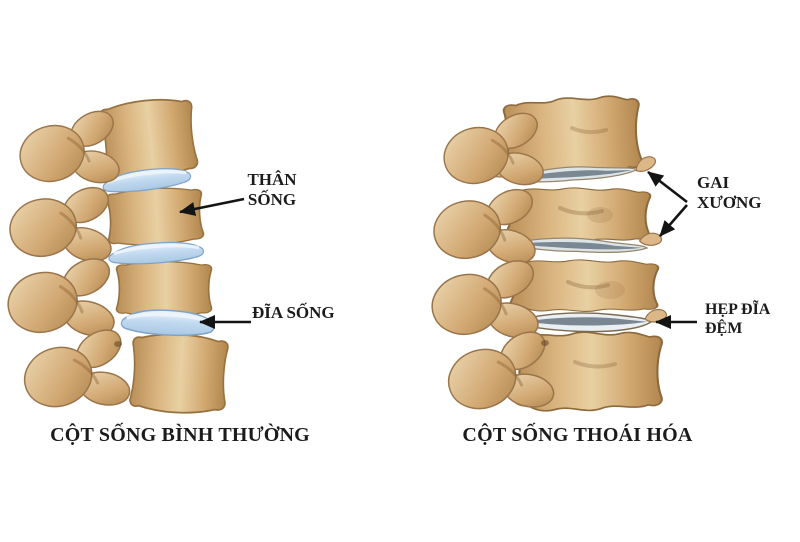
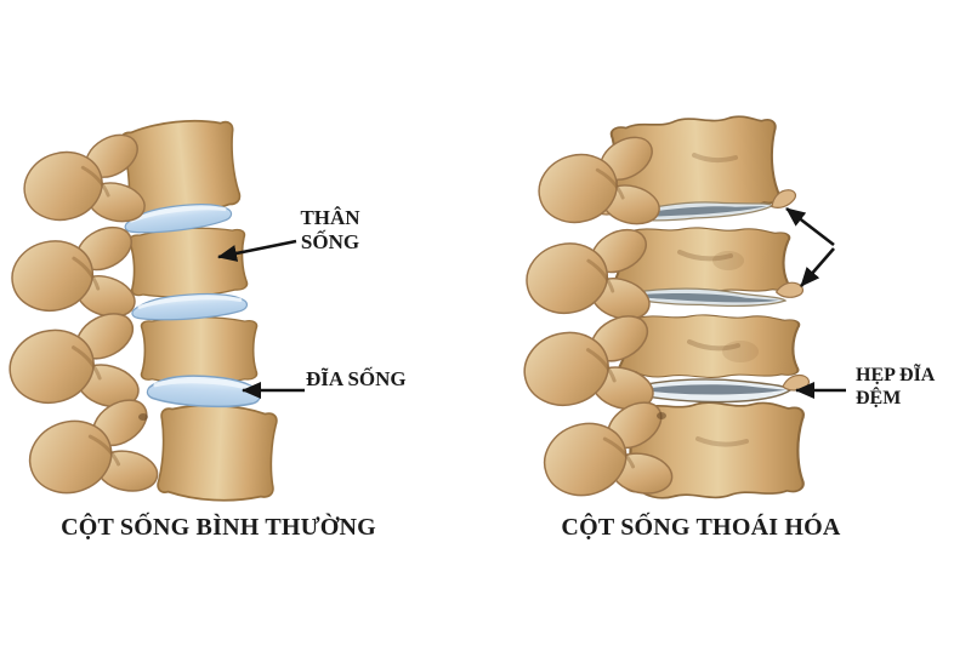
  THÂN
  SỐNG
  ĐĨA SỐNG
- GAI
- XƯƠNG
  HẸP ĐĨA
  ĐỆM
  CỘT SỐNG BÌNH THƯỜNG
  CỘT SỐNG THOÁI HÓA
